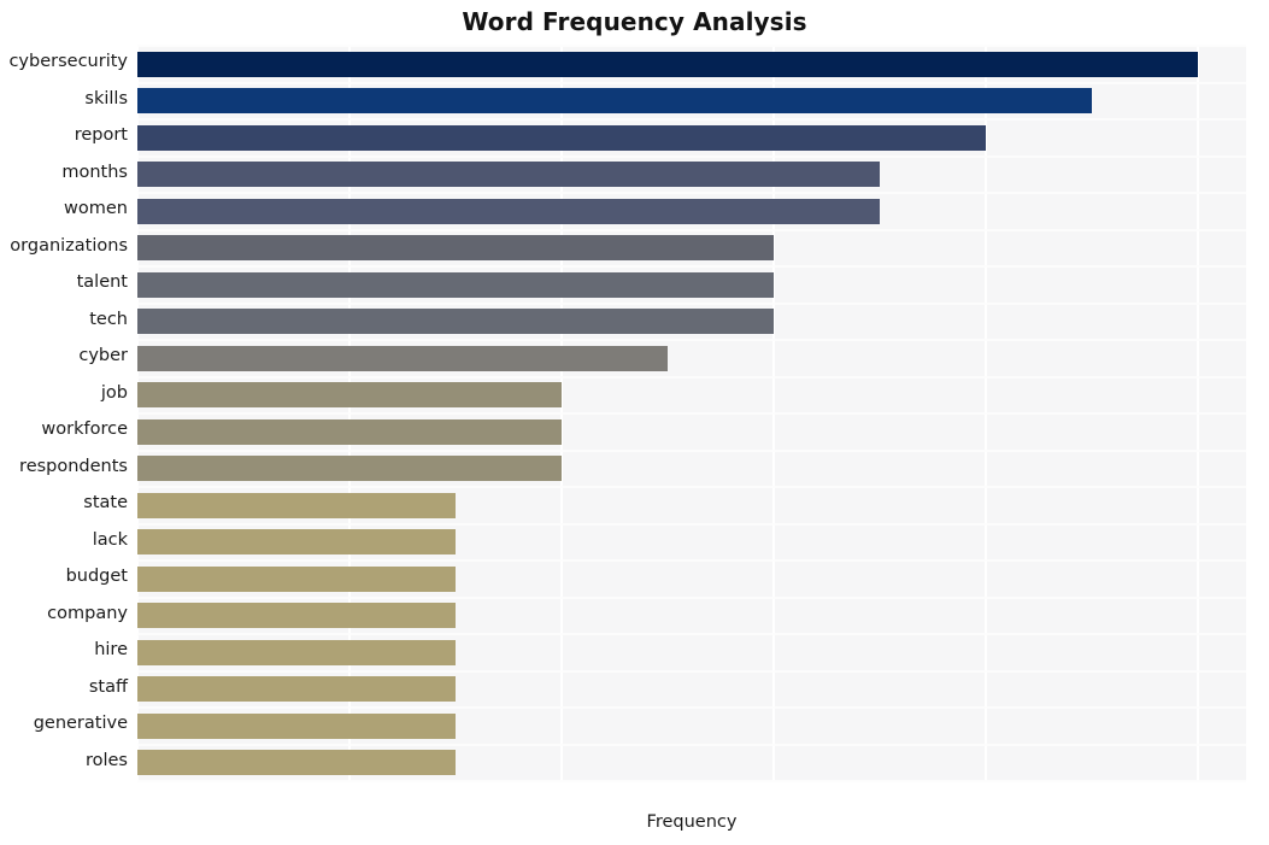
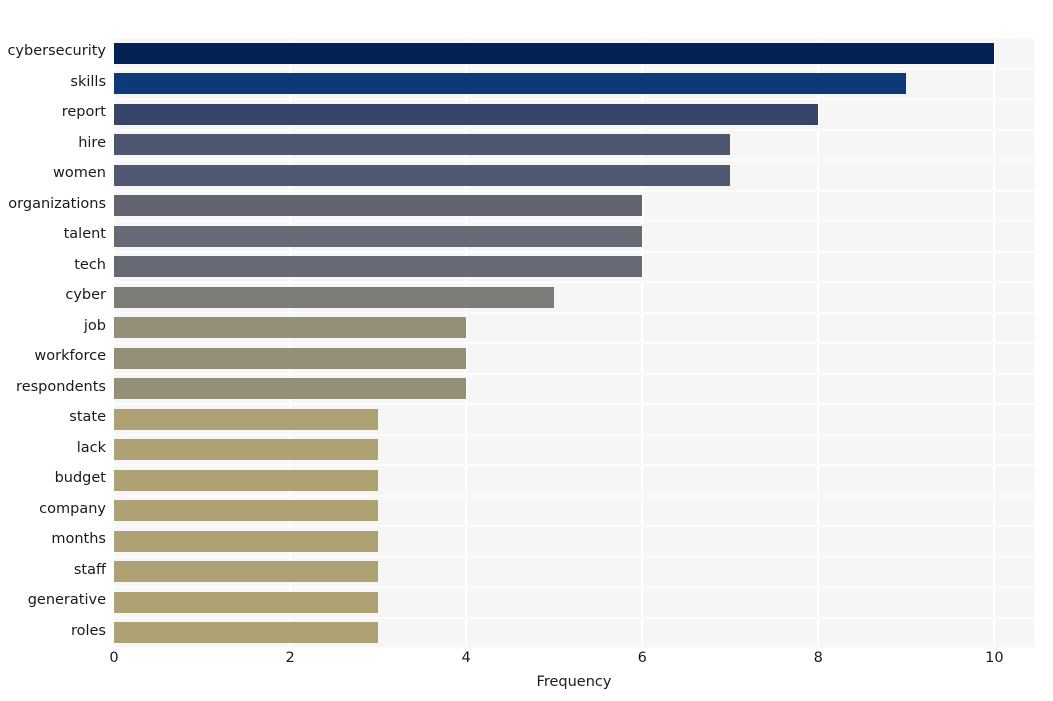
- Word Frequency Analysis
  cybersecurity
  skills
  report
- months
+ hire
  women
  organizations
  talent
  tech
  cyber
  job
  workforce
  respondents
  state
  lack
  budget
  company
- hire
+ months
  staff
  generative
  roles
+ 0
+ 2
+ 4
+ 6
+ 8
+ 10
  Frequency
